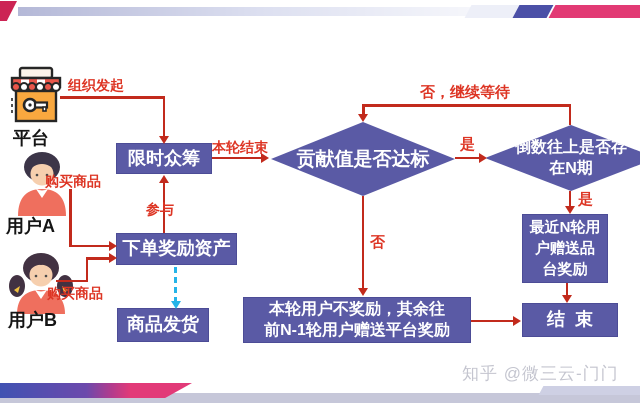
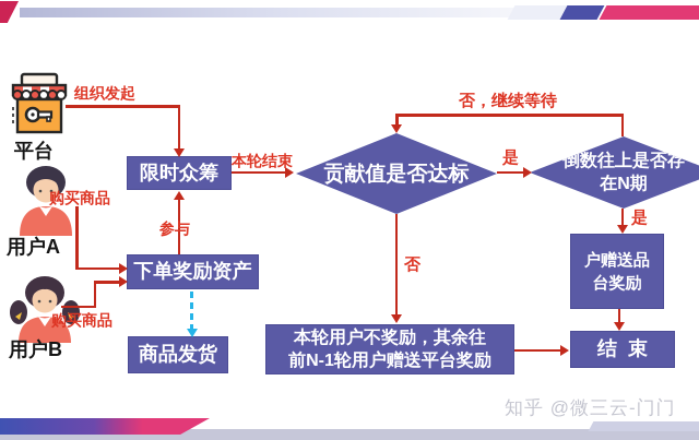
  知乎 @微三云-门门
  平台
  用户A
  用户B
  限时众筹
  下单奖励资产
  商品发货
  贡献值是否达标
  倒数往上是否存
  在N期
- 最近N轮用
  户赠送品
  台奖励
  本轮用户不奖励，其余往
  前N-1轮用户赠送平台奖励
  结 束
  组织发起
  本轮结束
  参与
  购买商品
  购买商品
  是
  否，继续等待
  否
  是
